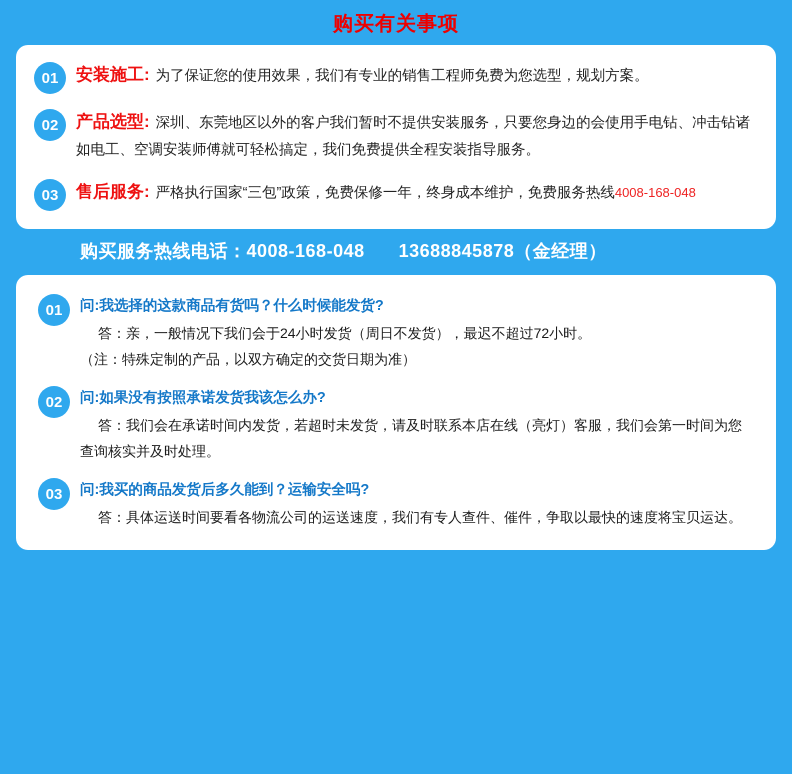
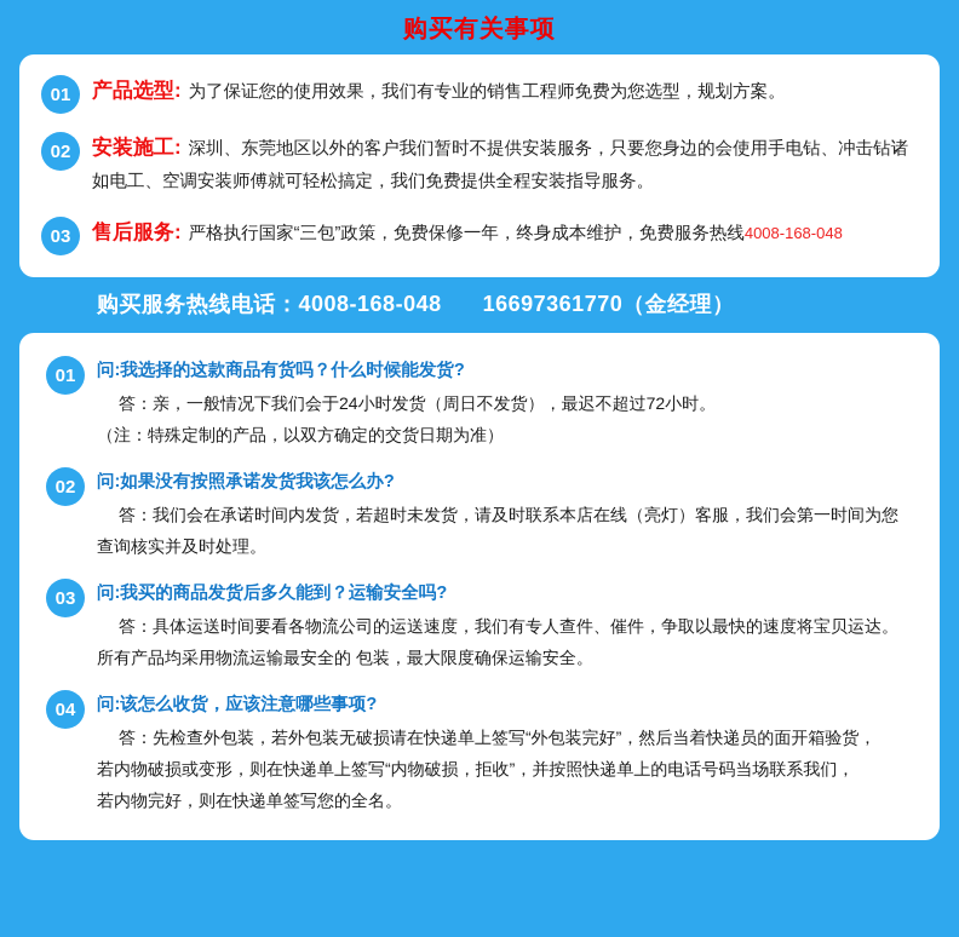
  购买有关事项
  01
- 安装施工: 为了保证您的使用效果，我们有专业的销售工程师免费为您选型，规划方案。
+ 产品选型: 为了保证您的使用效果，我们有专业的销售工程师免费为您选型，规划方案。
  02
- 产品选型: 深圳、东莞地区以外的客户我们暂时不提供安装服务，只要您身边的会使用手电钻、冲击钻诸如电工、空调安装师傅就可轻松搞定，我们免费提供全程安装指导服务。
+ 安装施工: 深圳、东莞地区以外的客户我们暂时不提供安装服务，只要您身边的会使用手电钻、冲击钻诸如电工、空调安装师傅就可轻松搞定，我们免费提供全程安装指导服务。
  03
  售后服务: 严格执行国家“三包”政策，免费保修一年，终身成本维护，免费服务热线4008-168-048
- 购买服务热线电话：4008-168-048 13688845878（金经理）
+ 购买服务热线电话：4008-168-048 16697361770（金经理）
  01
  问:我选择的这款商品有货吗？什么时候能发货?
  答：亲，一般情况下我们会于24小时发货（周日不发货），最迟不超过72小时。
  （注：特殊定制的产品，以双方确定的交货日期为准）
  02
  问:如果没有按照承诺发货我该怎么办?
  答：我们会在承诺时间内发货，若超时未发货，请及时联系本店在线（亮灯）客服，我们会第一时间为您
  查询核实并及时处理。
  03
  问:我买的商品发货后多久能到？运输安全吗?
  答：具体运送时间要看各物流公司的运送速度，我们有专人查件、催件，争取以最快的速度将宝贝运达。
+ 所有产品均采用物流运输最安全的 包装，最大限度确保运输安全。
+ 04
+ 问:该怎么收货，应该注意哪些事项?
+ 答：先检查外包装，若外包装无破损请在快递单上签写“外包装完好”，然后当着快递员的面开箱验货，
+ 若内物破损或变形，则在快递单上签写“内物破损，拒收”，并按照快递单上的电话号码当场联系我们，
+ 若内物完好，则在快递单签写您的全名。
